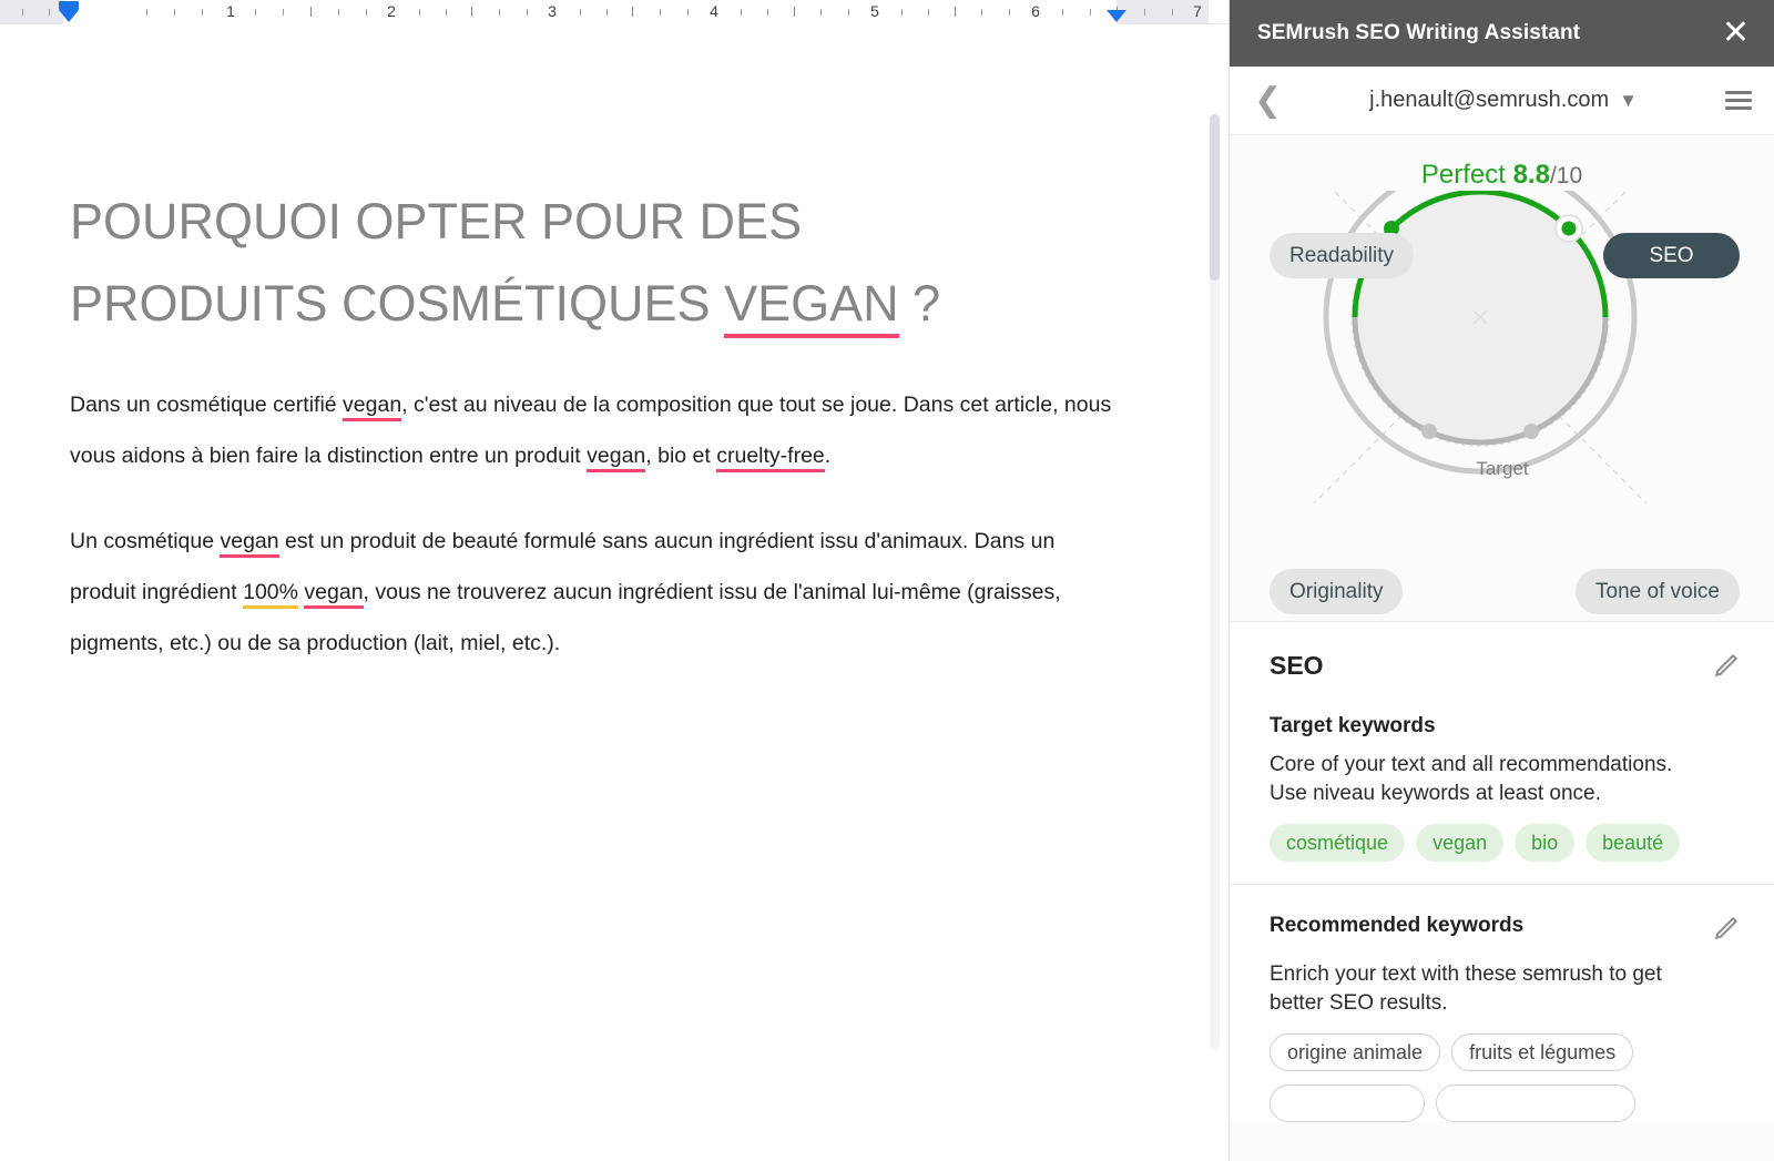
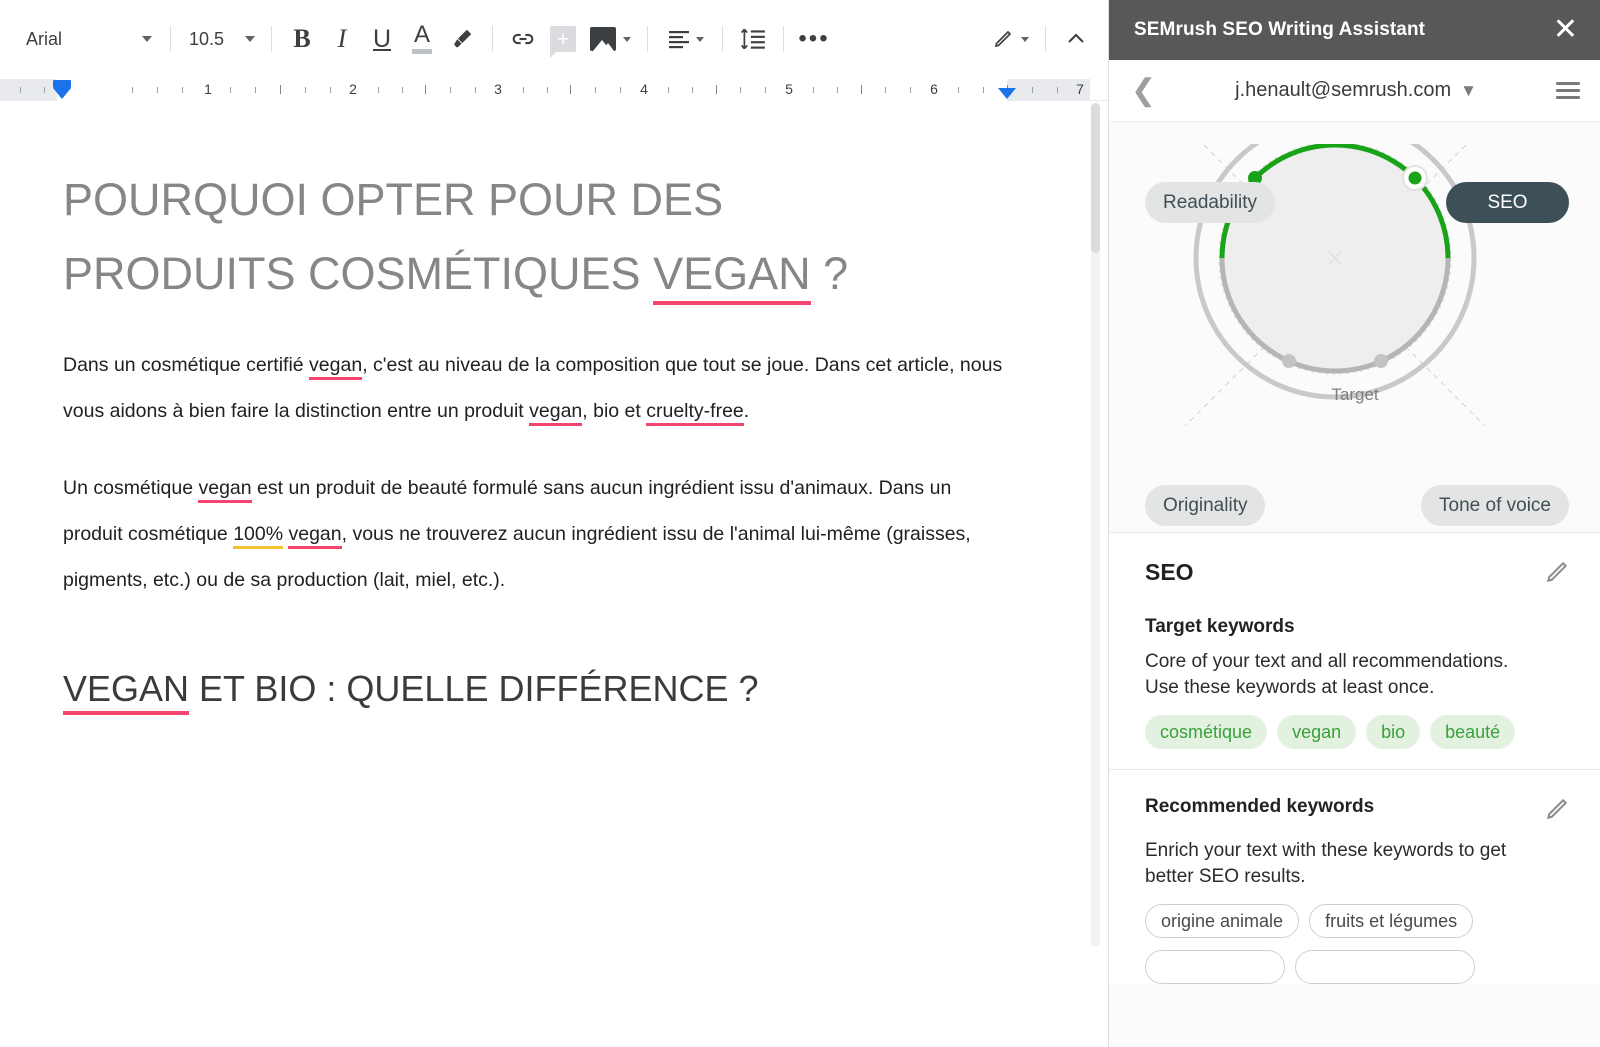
+ Arial
+ 10.5
+ B
+ I
+ U
+ A
+ +
+ •••
  1
  2
  3
  4
  5
  6
  7
  POURQUOI OPTER POUR DES
  PRODUITS COSMÉTIQUES VEGAN ?
  Dans un cosmétique certifié vegan, c'est au niveau de la composition que tout se joue. Dans cet article, nous vous aidons à bien faire la distinction entre un produit vegan, bio et cruelty-free.
- Un cosmétique vegan est un produit de beauté formulé sans aucun ingrédient issu d'animaux. Dans un produit ingrédient 100% vegan, vous ne trouverez aucun ingrédient issu de l'animal lui-même (graisses, pigments, etc.) ou de sa production (lait, miel, etc.).
+ Un cosmétique vegan est un produit de beauté formulé sans aucun ingrédient issu d'animaux. Dans un produit cosmétique 100% vegan, vous ne trouverez aucun ingrédient issu de l'animal lui-même (graisses, pigments, etc.) ou de sa production (lait, miel, etc.).
+ VEGAN ET BIO : QUELLE DIFFÉRENCE ?
  SEMrush SEO Writing Assistant
  ✕
  ❮
  j.henault@semrush.com
  ▼
- Perfect 8.8/10
  Target
  Readability
  SEO
  Originality
  Tone of voice
  SEO
  Target keywords
- Core of your text and all recommendations. Use niveau keywords at least once.
+ Core of your text and all recommendations. Use these keywords at least once.
  cosmétique
  vegan
  bio
  beauté
  Recommended keywords
- Enrich your text with these semrush to get better SEO results.
+ Enrich your text with these keywords to get better SEO results.
  origine animale
  fruits et légumes
